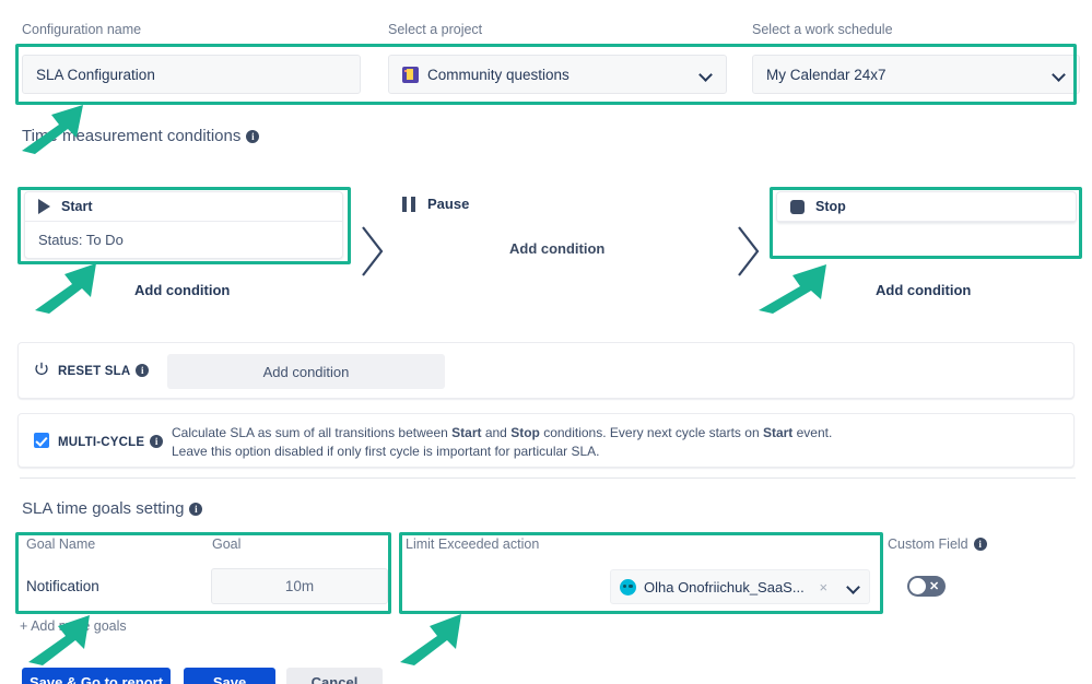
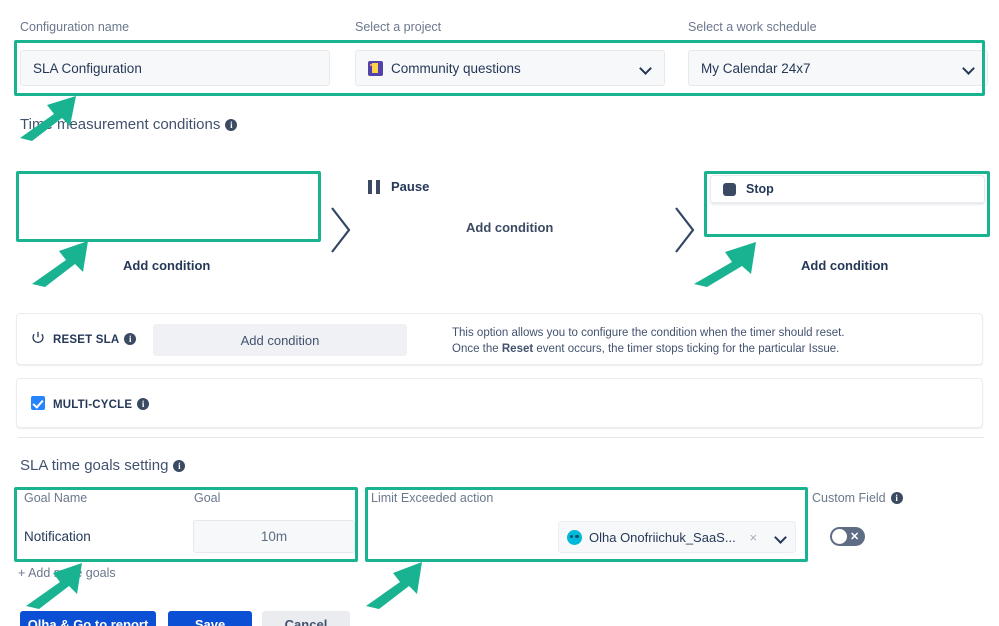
  Configuration name
  Select a project
  Select a work schedule
  SLA Configuration
  Community questions
  My Calendar 24x7
  Tim measurement conditions i
- Start
- Status: To Do
  Pause
  Stop
  Add condition
  Add condition
  Add condition
  RESET SLA i
  Add condition
+ This option allows you to configure the condition when the timer should reset.
+ Once the Reset event occurs, the timer stops ticking for the particular Issue.
  MULTI-CYCLE i
- Calculate SLA as sum of all transitions between Start and Stop conditions. Every next cycle starts on Start event.
- Leave this option disabled if only first cycle is important for particular SLA.
  SLA time goals setting i
  Goal Name
  Goal
  Limit Exceeded action
  Custom Field i
  Notification
  10m
  Olha Onofriichuk_SaaS...
  ×
  ✕
- Save & Go to report
+ Olha & Go to report
  Save
  Cancel
